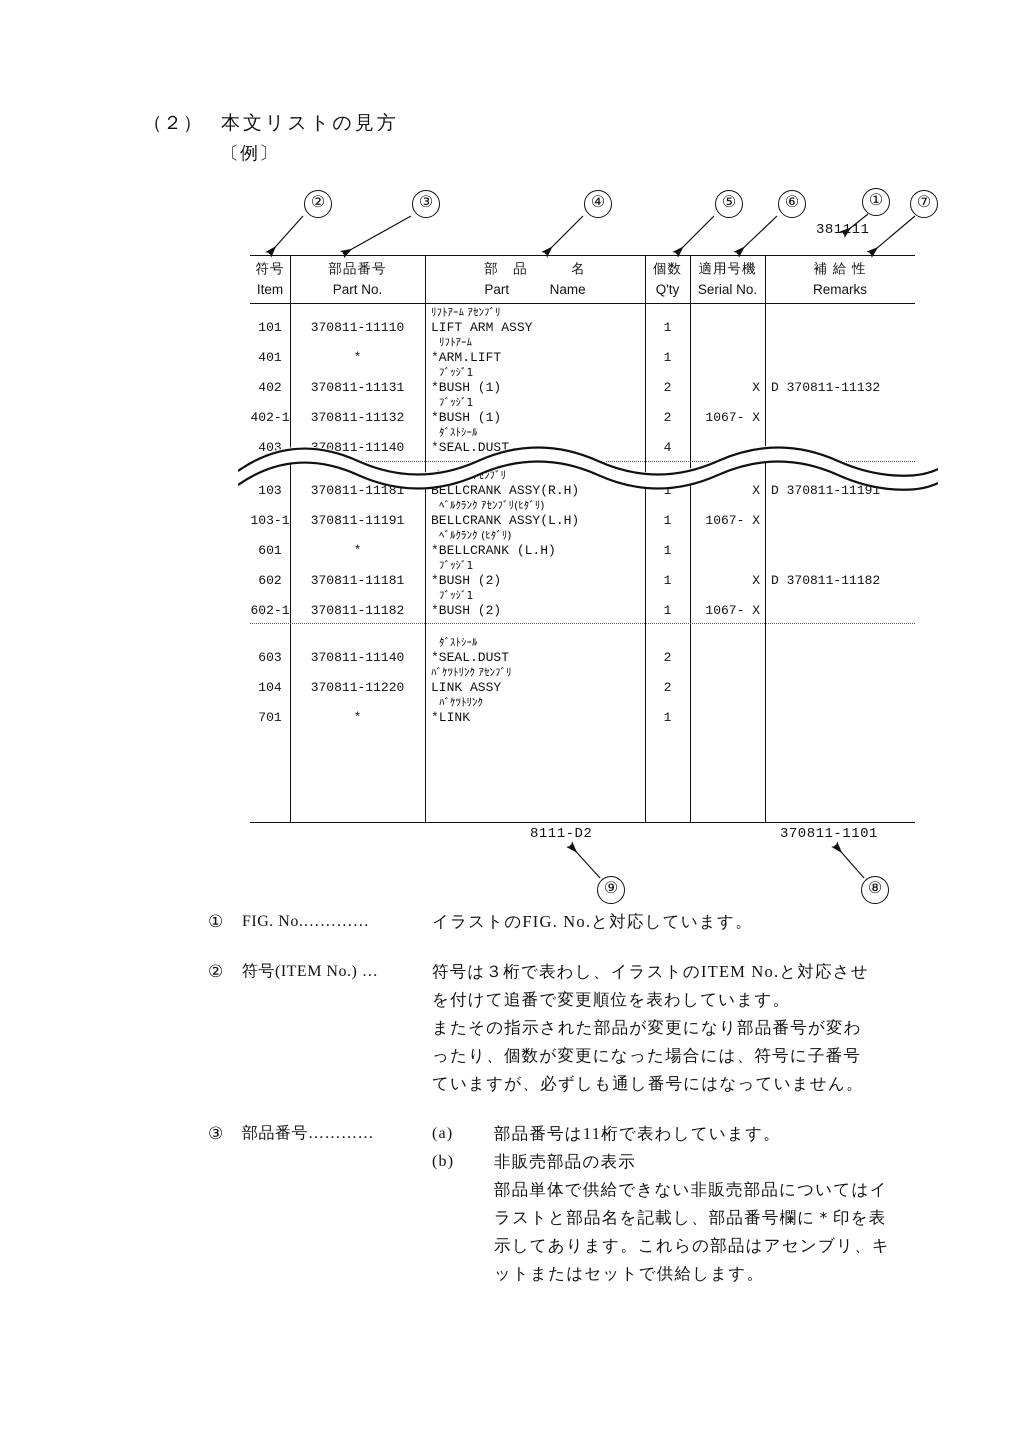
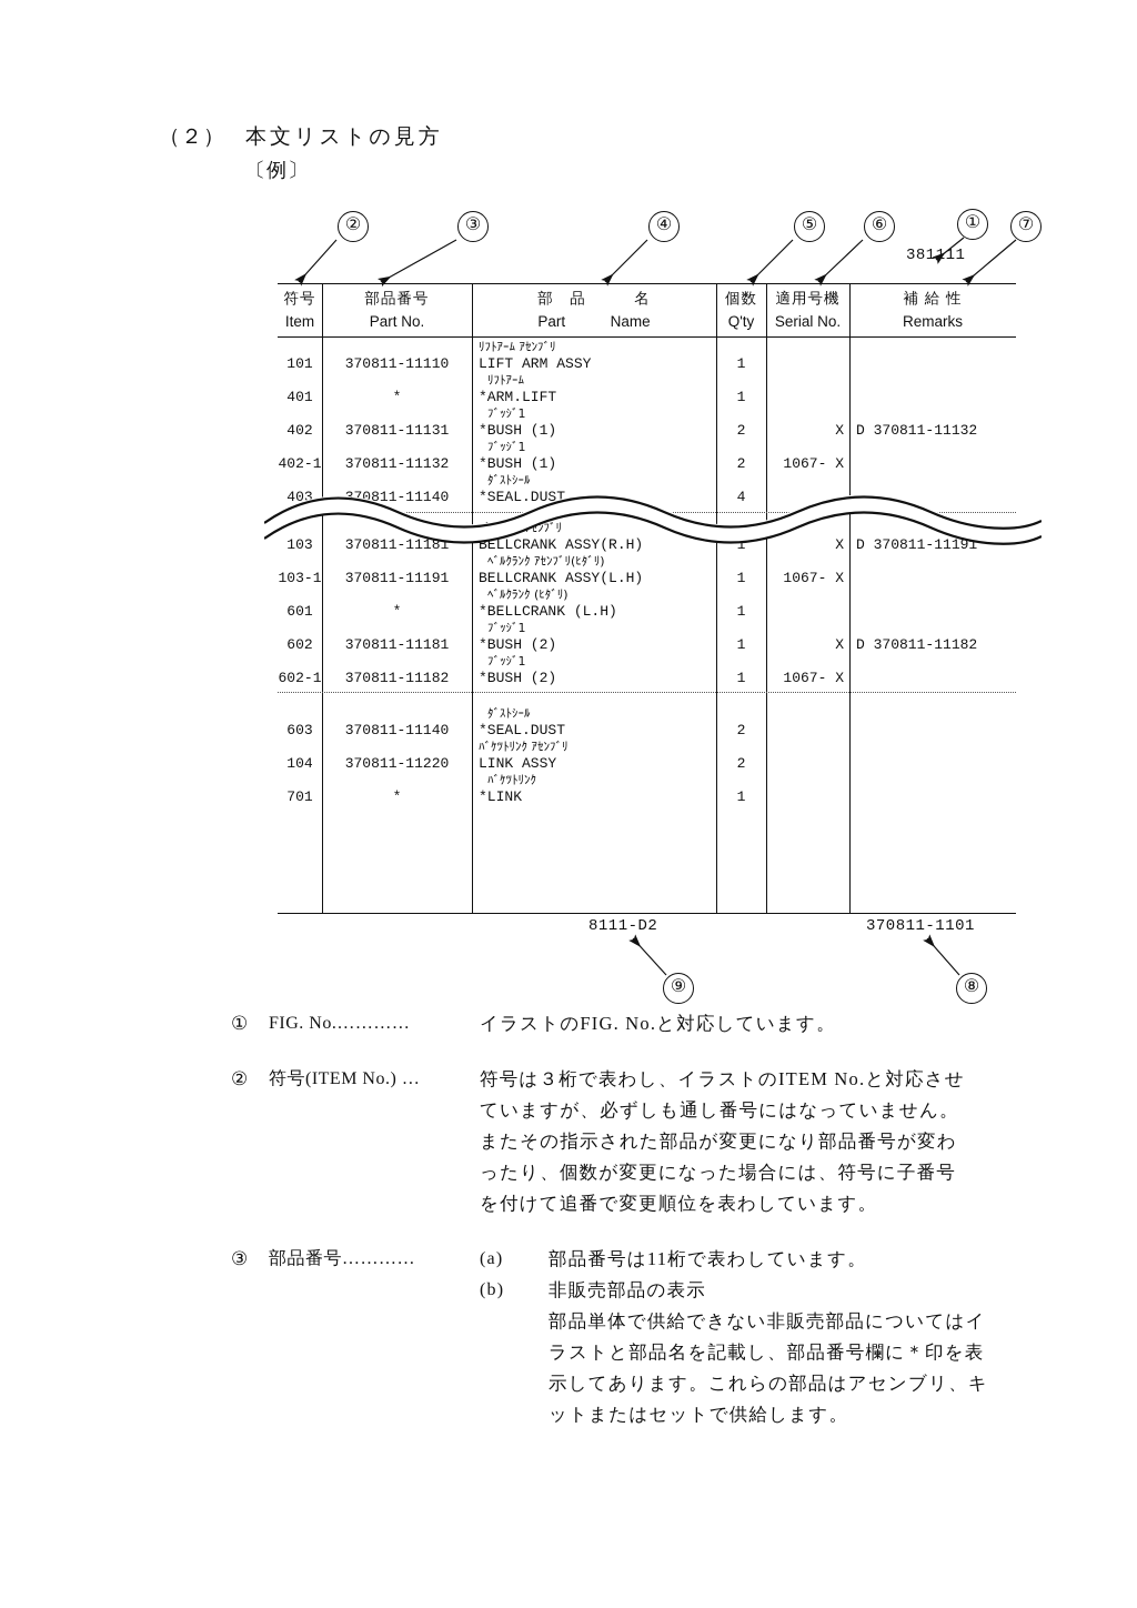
  （２） 本文リストの見方
  〔例〕
  ②
  ③
  ④
  ⑤
  ⑥
  ①
  ⑦
  ⑨
  ⑧
  38111
  符号
  Item
  部品番号
  Part No.
  部 品 名
  Part Name
  個数
  Q'ty
  適用号機
  Serial No.
  補 給 性
  Remarks
  ﾘﾌﾄｱｰﾑ ｱｾﾝﾌﾞﾘ
  101
  370811-11110
  LIFT ARM ASSY
  1
  ﾘﾌﾄｱｰﾑ
  401
  *
  *ARM.LIFT
  1
  ﾌﾞｯｼﾞ1
  402
  370811-11131
  *BUSH (1)
  2
  X
  D 370811-11132
  ﾌﾞｯｼﾞ1
  402-1
  370811-11132
  *BUSH (1)
  2
  1067- X
  ﾀﾞｽﾄｼｰﾙ
  403
  70811-11140
  *SEAL.DUST
  4
  103
  370811-11181
  BELLCRANK ASSY(R.H)
  1
  X
  D 370811-11191
  ﾍﾞﾙｸﾗﾝｸ ｱｾﾝﾌﾞﾘ(ﾋﾀﾞﾘ)
  103-1
  370811-11191
  BELLCRANK ASSY(L.H)
  1
  1067- X
  ﾍﾞﾙｸﾗﾝｸ (ﾋﾀﾞﾘ)
  601
  *
  *BELLCRANK (L.H)
  1
  ﾌﾞｯｼﾞ1
  602
  370811-11181
  *BUSH (2)
  1
  X
  D 370811-11182
  ﾌﾞｯｼﾞ1
  602-1
  370811-11182
  *BUSH (2)
  1
  1067- X
  ﾀﾞｽﾄｼｰﾙ
  603
  370811-11140
  *SEAL.DUST
  2
  ﾊﾞｹﾂﾄﾘﾝｸ ｱｾﾝﾌﾞﾘ
  104
  370811-11220
  LINK ASSY
  2
  ﾊﾞｹﾂﾄﾘﾝｸ
  701
  *
  *LINK
  1
  8111-D2
  370811-1101
  ①
  FIG. No.…………
  イラストのFIG. No.と対応しています。
  ②
  符号(ITEM No.) …
  符号は３桁で表わし、イラストのITEM No.と対応させ
- を付けて追番で変更順位を表わしています。
+ ていますが、必ずしも通し番号にはなっていません。
  またその指示された部品が変更になり部品番号が変わ
  ったり、個数が変更になった場合には、符号に子番号
- ていますが、必ずしも通し番号にはなっていません。
+ を付けて追番で変更順位を表わしています。
  ③
  部品番号…………
  (a)
  部品番号は11桁で表わしています。
  (b)
  非販売部品の表示
  部品単体で供給できない非販売部品についてはイ
  ラストと部品名を記載し、部品番号欄に＊印を表
  示してあります。これらの部品はアセンブリ、キ
  ットまたはセットで供給します。
